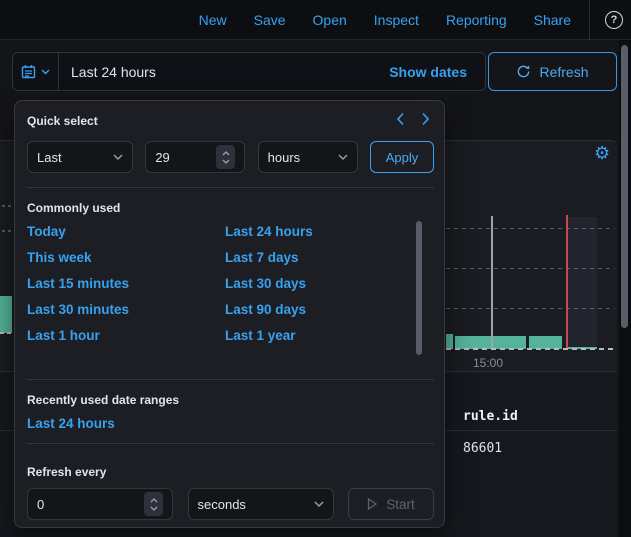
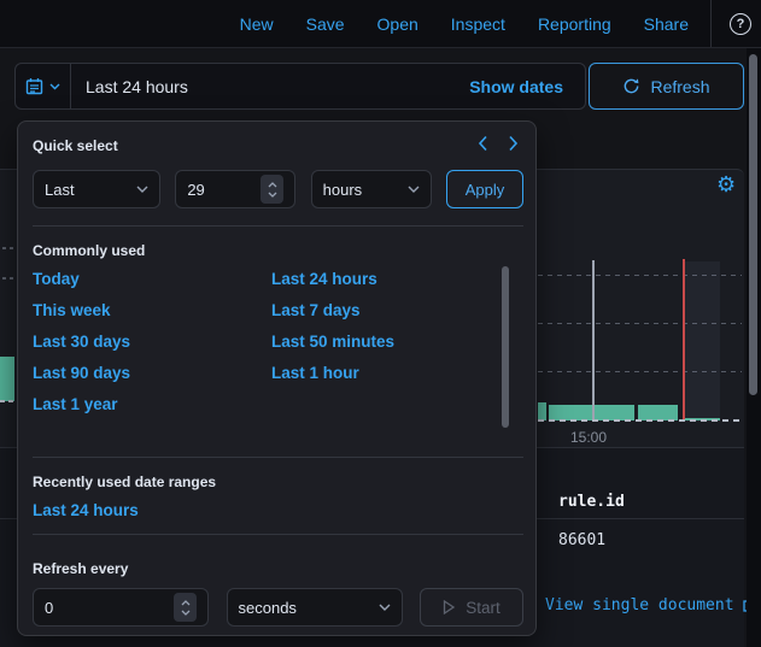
  New
  Save
  Open
  Inspect
  Reporting
  Share
  ?
  Last 24 hours
  Show dates
  Refresh
  ⚙
  15:00
  rule.id
  86601
+ View single document
  Quick select
  Last
  29
  hours
  Apply
  Commonly used
  Today
  Last 24 hours
  This week
  Last 7 days
- Last 15 minutes
  Last 30 days
- Last 30 minutes
+ Last 50 minutes
  Last 90 days
  Last 1 hour
  Last 1 year
  Recently used date ranges
  Last 24 hours
  Refresh every
  0
  seconds
  Start
